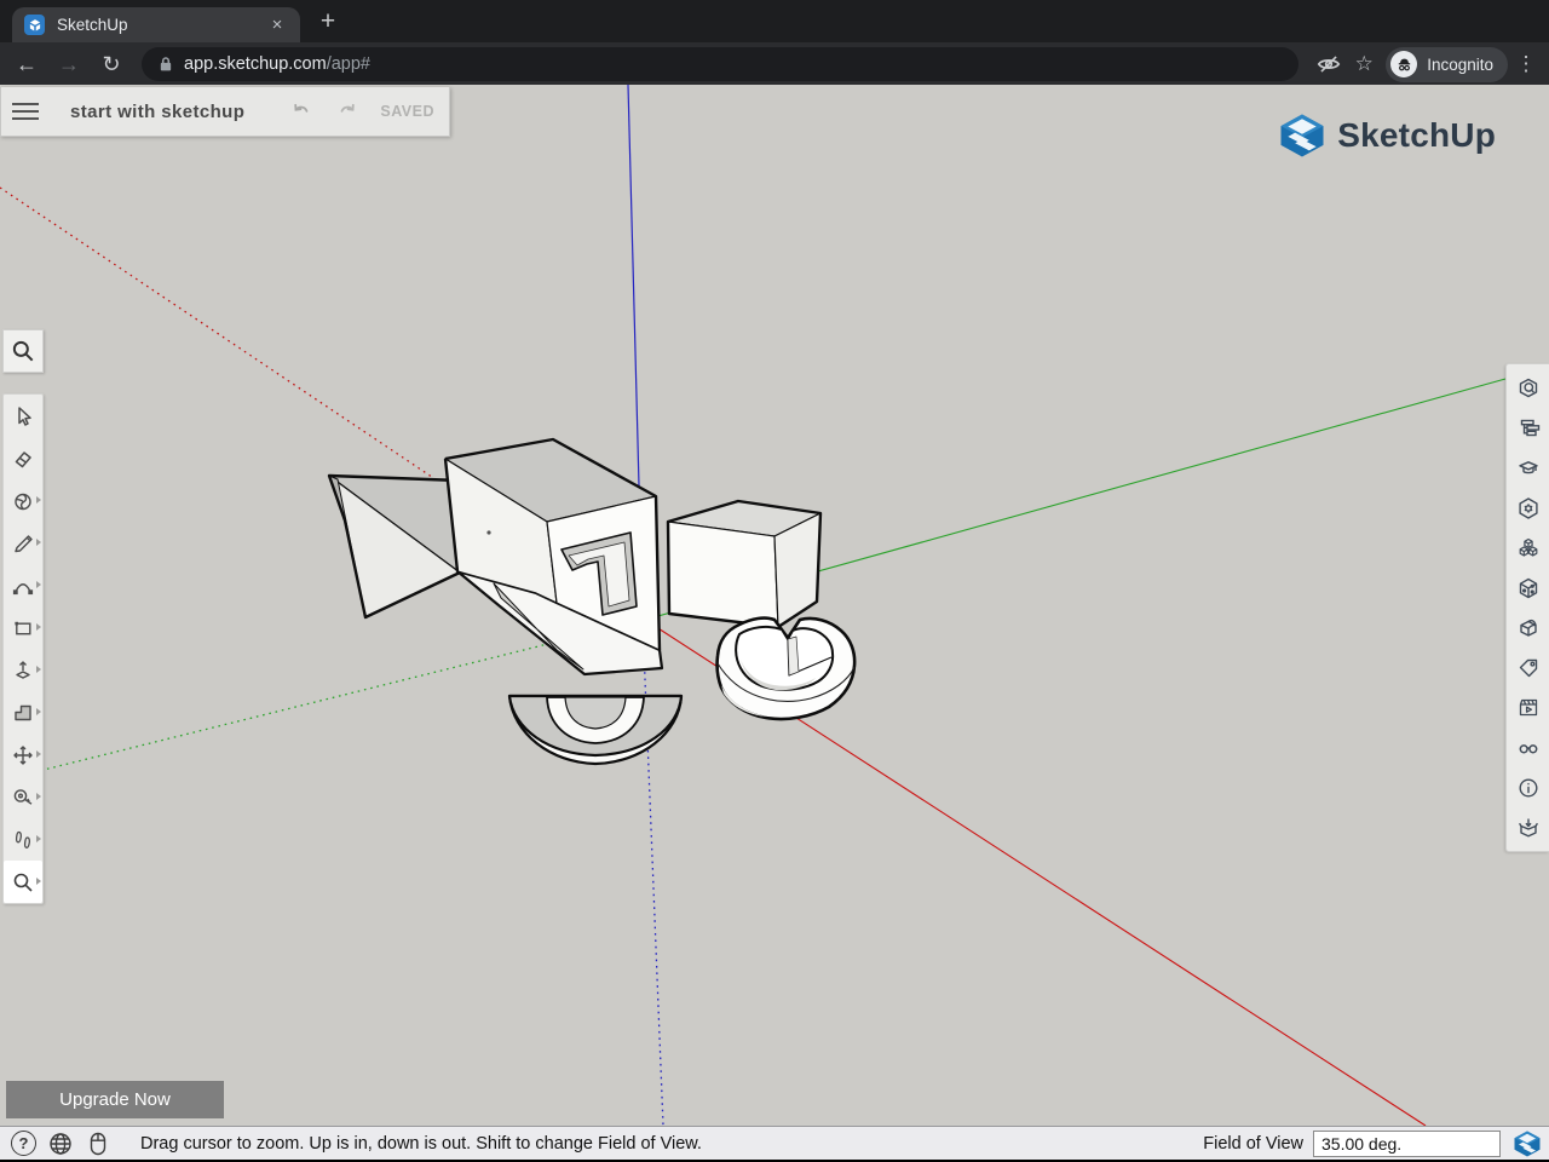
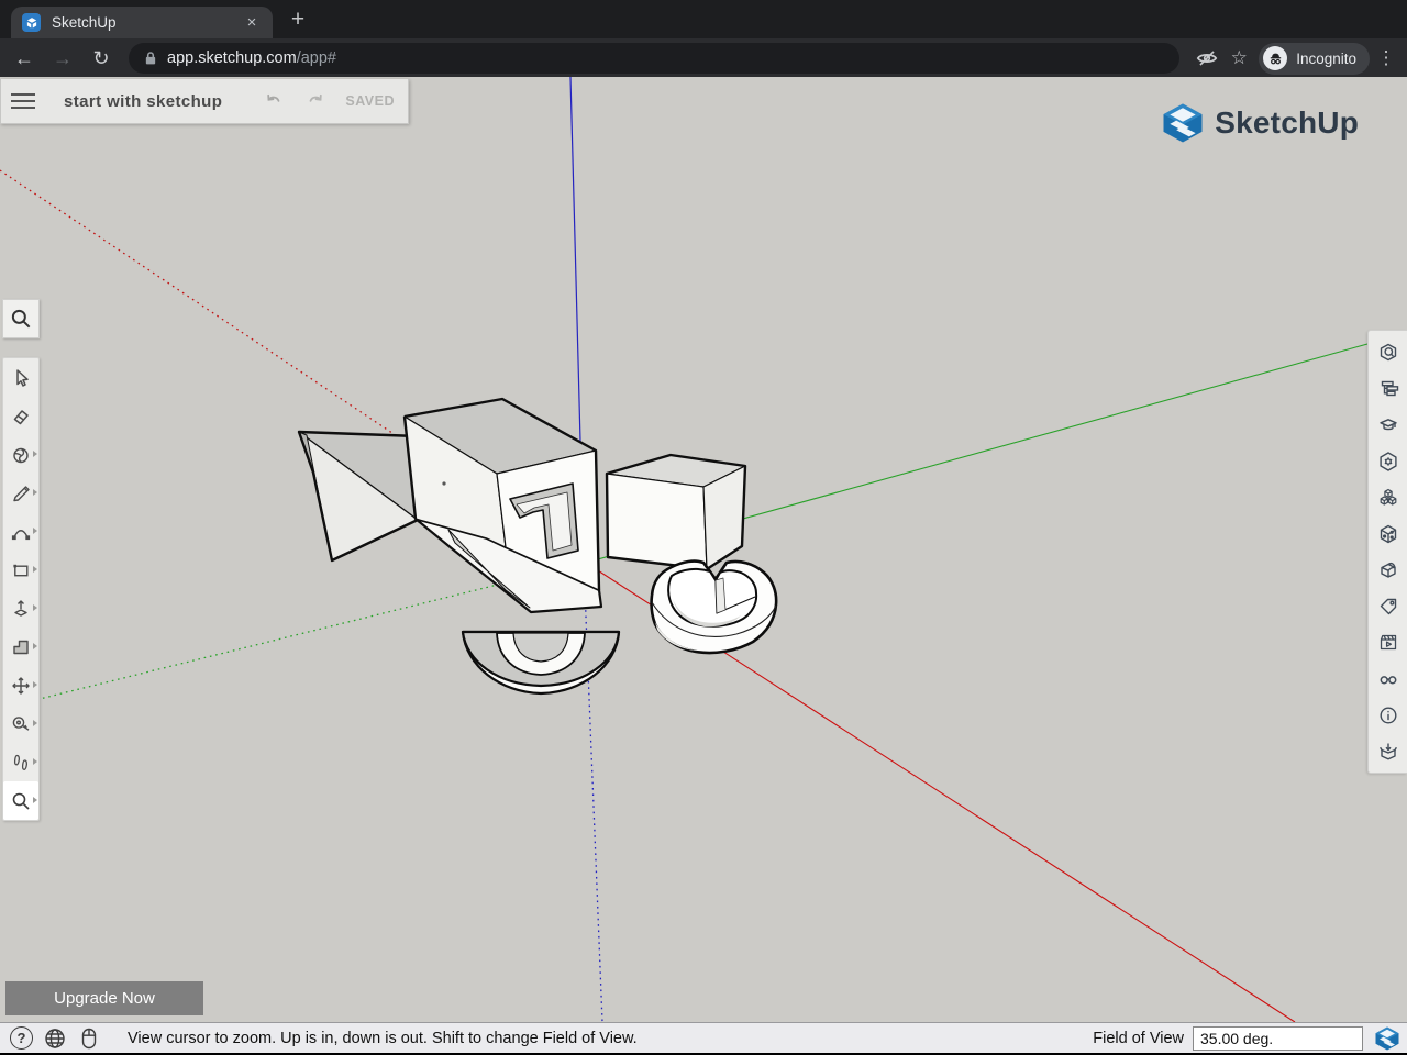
  SketchUp
  ×
  +
  ←
  →
  ↻
  app.sketchup.com
  /app#
  ☆
  Incognito
  ⋮
  start with sketchup
  SAVED
  SketchUp
  Upgrade Now
  ?
- Drag cursor to zoom. Up is in, down is out. Shift to change Field of View.
+ View cursor to zoom. Up is in, down is out. Shift to change Field of View.
  Field of View
  35.00 deg.
